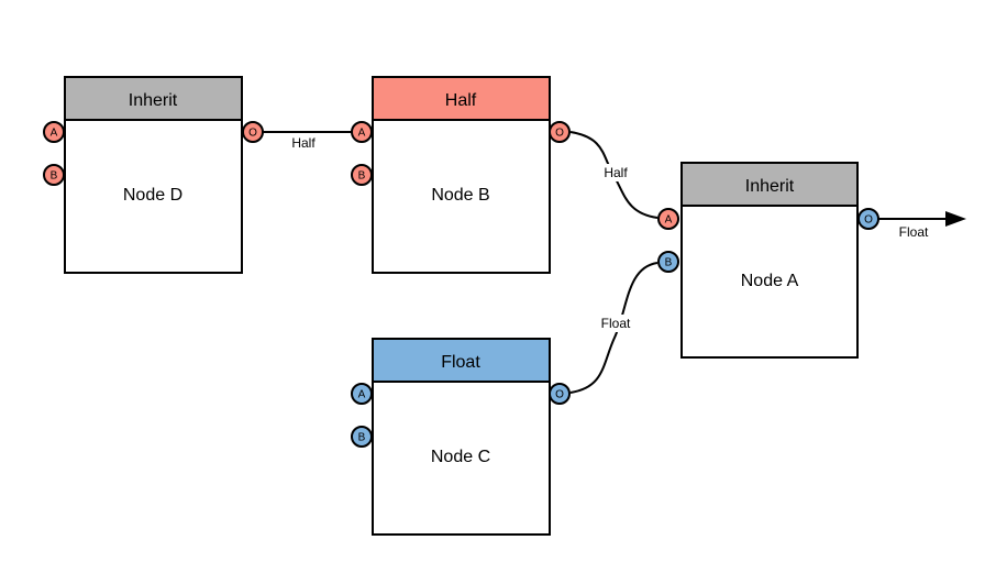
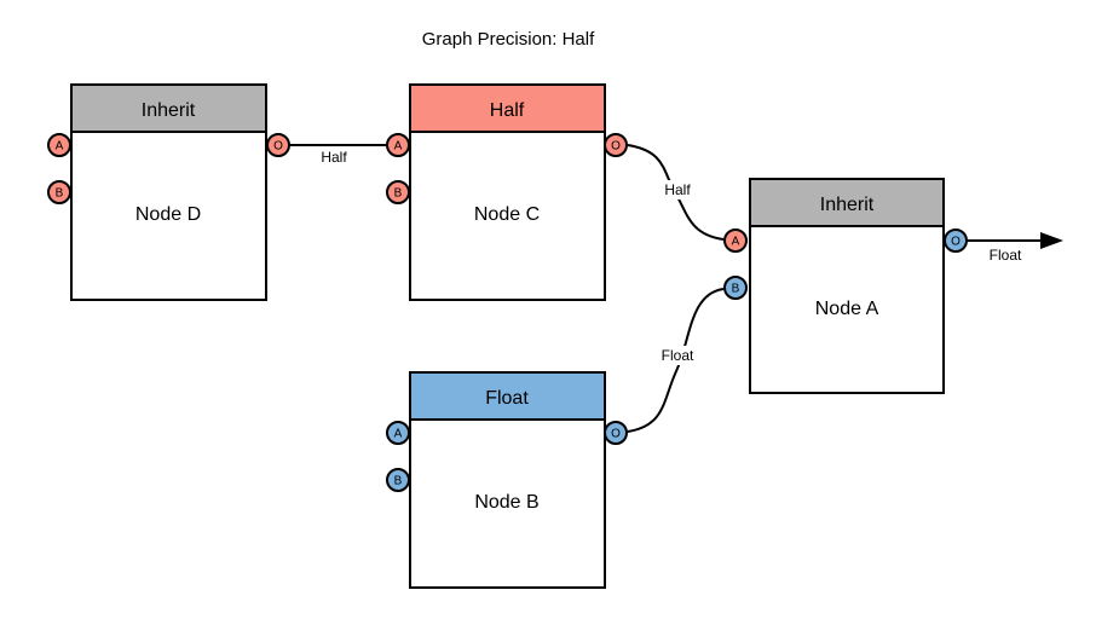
+ Graph Precision: Half
  Inherit
  Node D
  Half
- Node B
+ Node C
  Float
- Node C
+ Node B
  Inherit
  Node A
  A
  B
  O
  A
  B
  O
  A
  B
  O
  A
  B
  O
  Half
  Half
  Float
  Float
